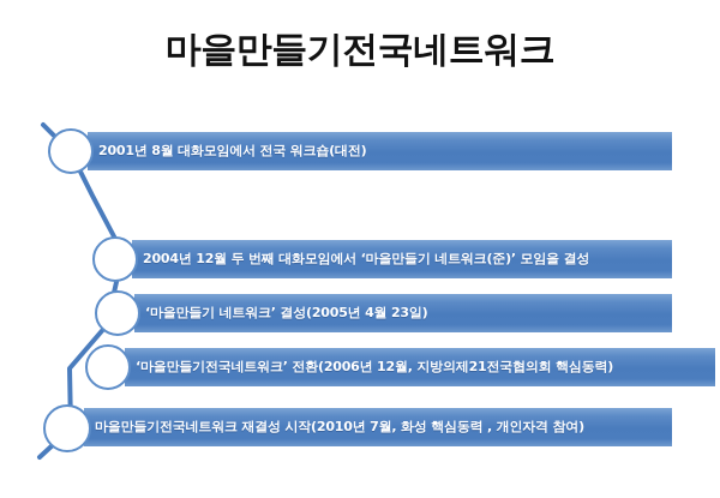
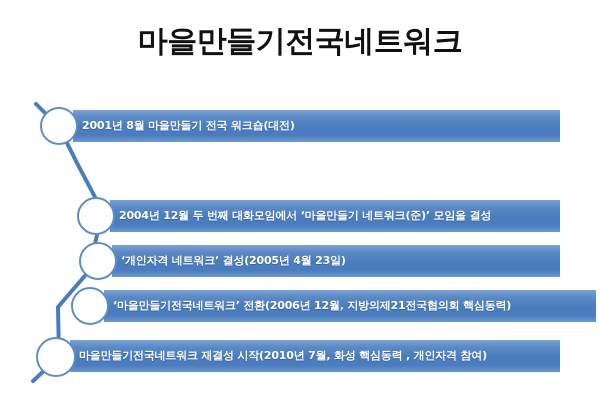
  마을만들기전국네트워크
- 2001년 8월 대화모임에서 전국 워크숍(대전)
+ 2001년 8월 마을만들기 전국 워크숍(대전)
  2004년 12월 두 번째 대화모임에서 ‘마을만들기 네트워크(준)’ 모임을 결성
- ‘마을만들기 네트워크’ 결성(2005년 4월 23일)
+ ‘개인자격 네트워크’ 결성(2005년 4월 23일)
  ‘마을만들기전국네트워크’ 전환(2006년 12월, 지방의제21전국협의회 핵심동력)
  마을만들기전국네트워크 재결성 시작(2010년 7월, 화성 핵심동력 , 개인자격 참여)
